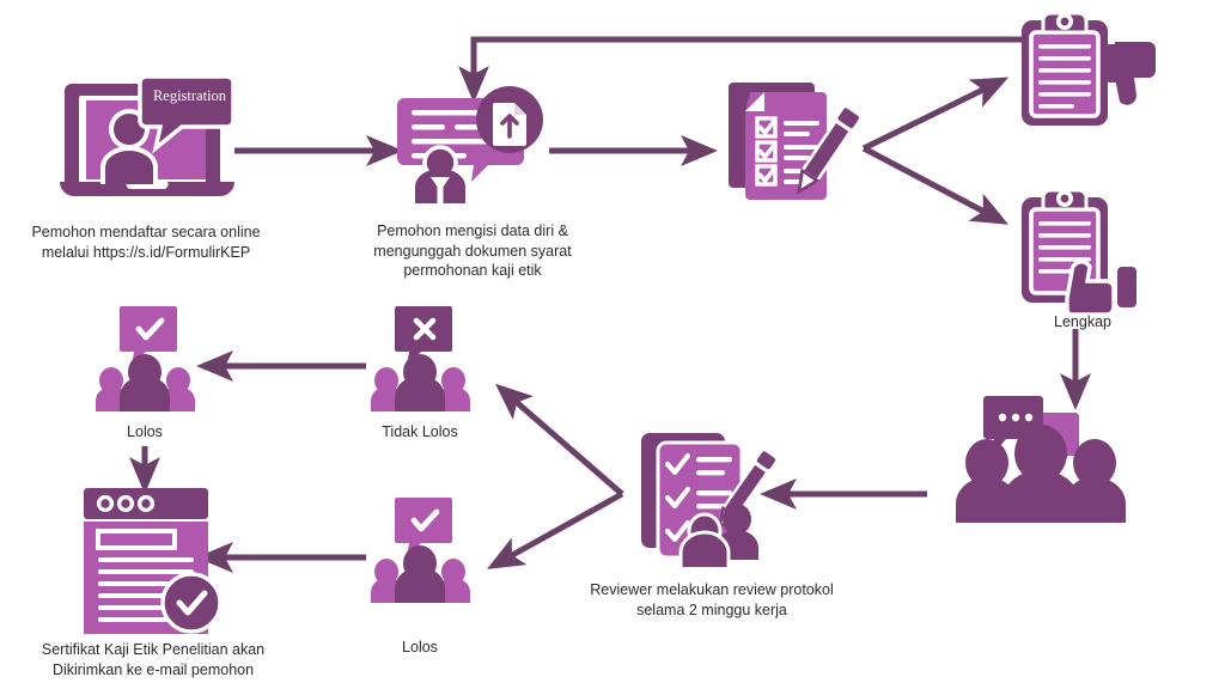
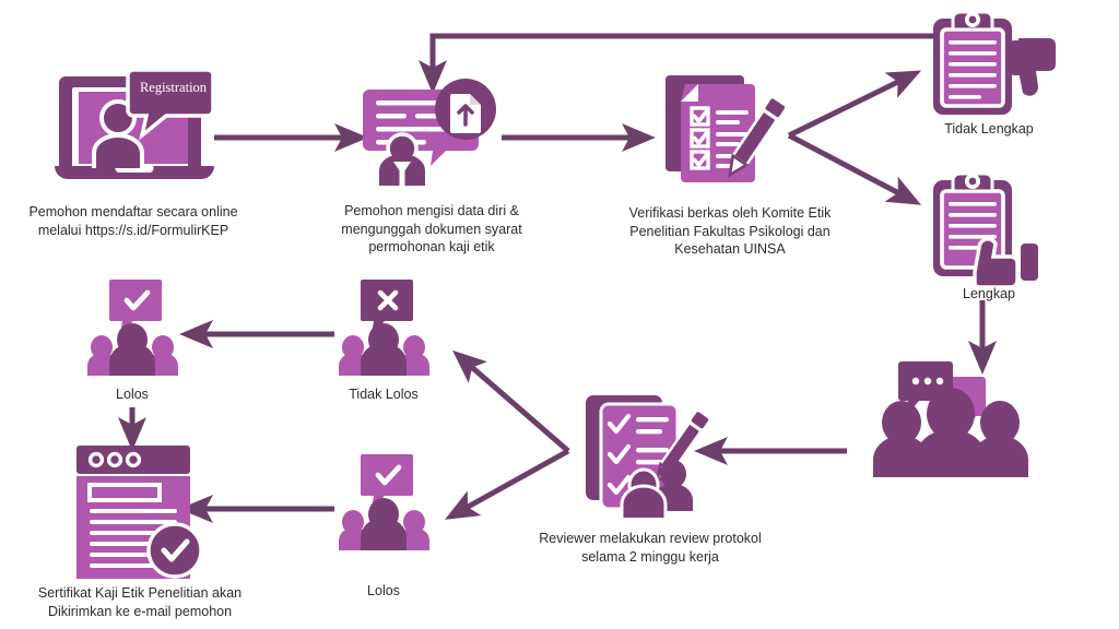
  Registration
  Pemohon mendaftar secara online
  melalui https://s.id/FormulirKEP
  Pemohon mengisi data diri &
  mengunggah dokumen syarat
  permohonan kaji etik
+ Verifikasi berkas oleh Komite Etik
+ Penelitian Fakultas Psikologi dan
+ Kesehatan UINSA
+ Tidak Lengkap
  Lengkap
  Reviewer melakukan review protokol
  selama 2 minggu kerja
  Tidak Lolos
  Lolos
  Lolos
  Sertifikat Kaji Etik Penelitian akan
  Dikirimkan ke e-mail pemohon
